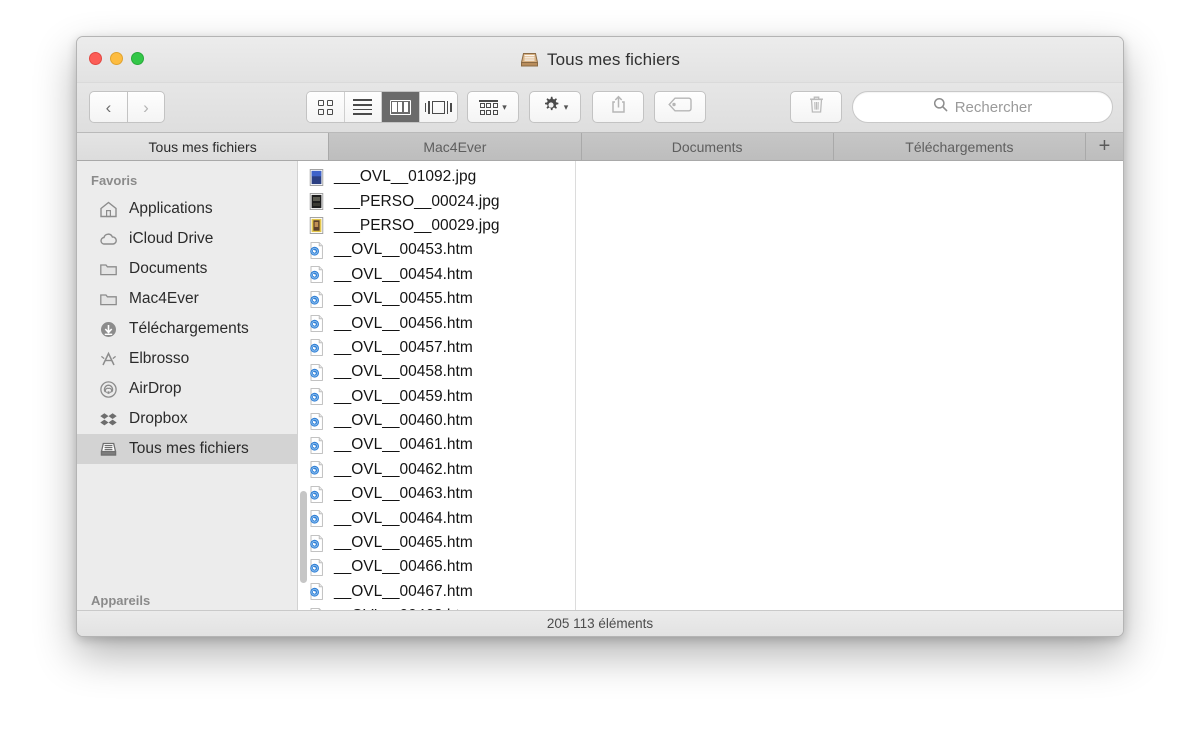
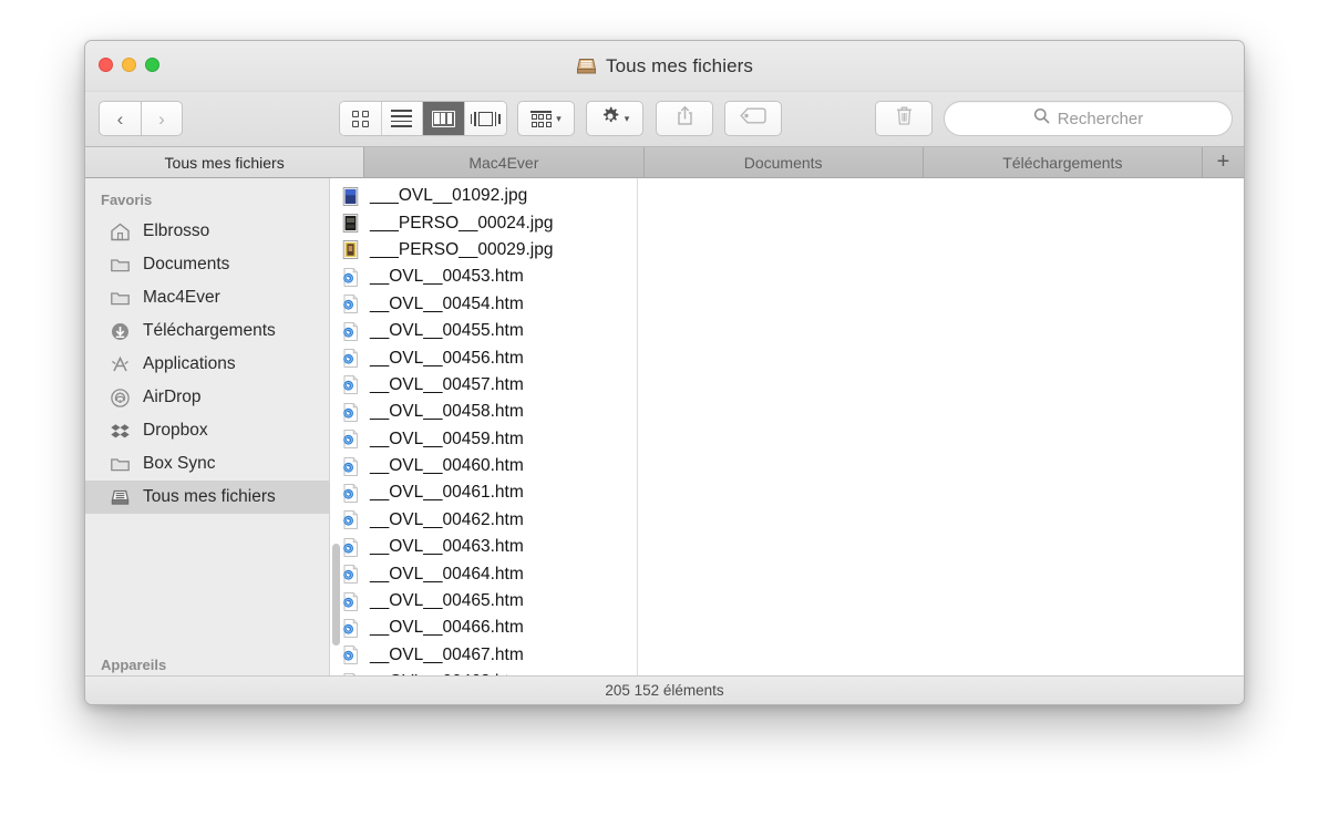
  Tous mes fichiers
  ‹
  ›
  ▾
  ▾
  Rechercher
  Tous mes fichiers
  Mac4Ever
  Documents
  Téléchargements
  +
  Favoris
- Applications
+ Elbrosso
- iCloud Drive
  Documents
  Mac4Ever
  Téléchargements
- Elbrosso
+ Applications
  AirDrop
  Dropbox
+ Box Sync
  Tous mes fichiers
  Appareils
  ___OVL__01092.jpg
  ___PERSO__00024.jpg
  ___PERSO__00029.jpg
  __OVL__00453.htm
  __OVL__00454.htm
  __OVL__00455.htm
  __OVL__00456.htm
  __OVL__00457.htm
  __OVL__00458.htm
  __OVL__00459.htm
  __OVL__00460.htm
  __OVL__00461.htm
  __OVL__00462.htm
  __OVL__00463.htm
  __OVL__00464.htm
  __OVL__00465.htm
  __OVL__00466.htm
  __OVL__00467.htm
- 205 113 éléments
+ 205 152 éléments
